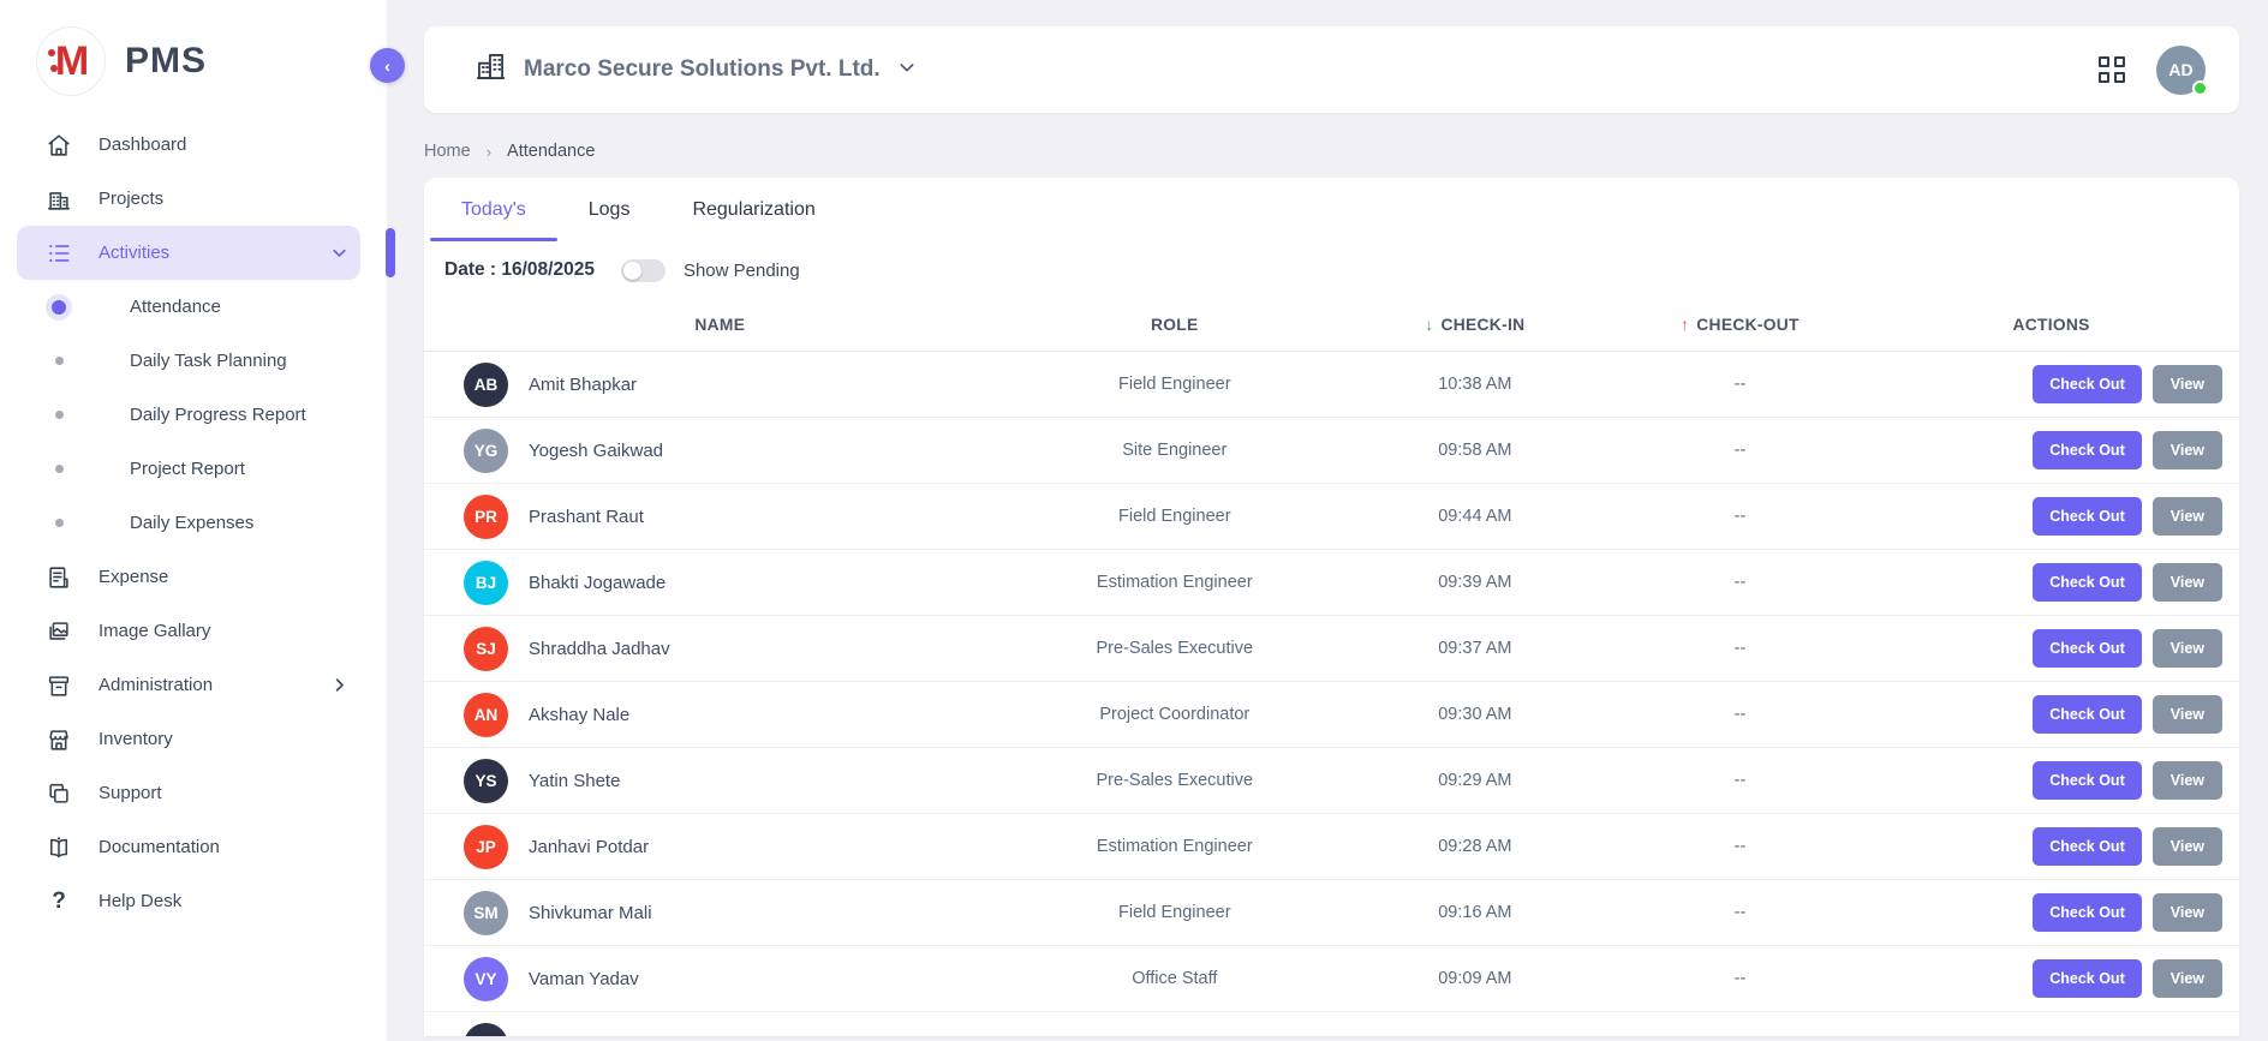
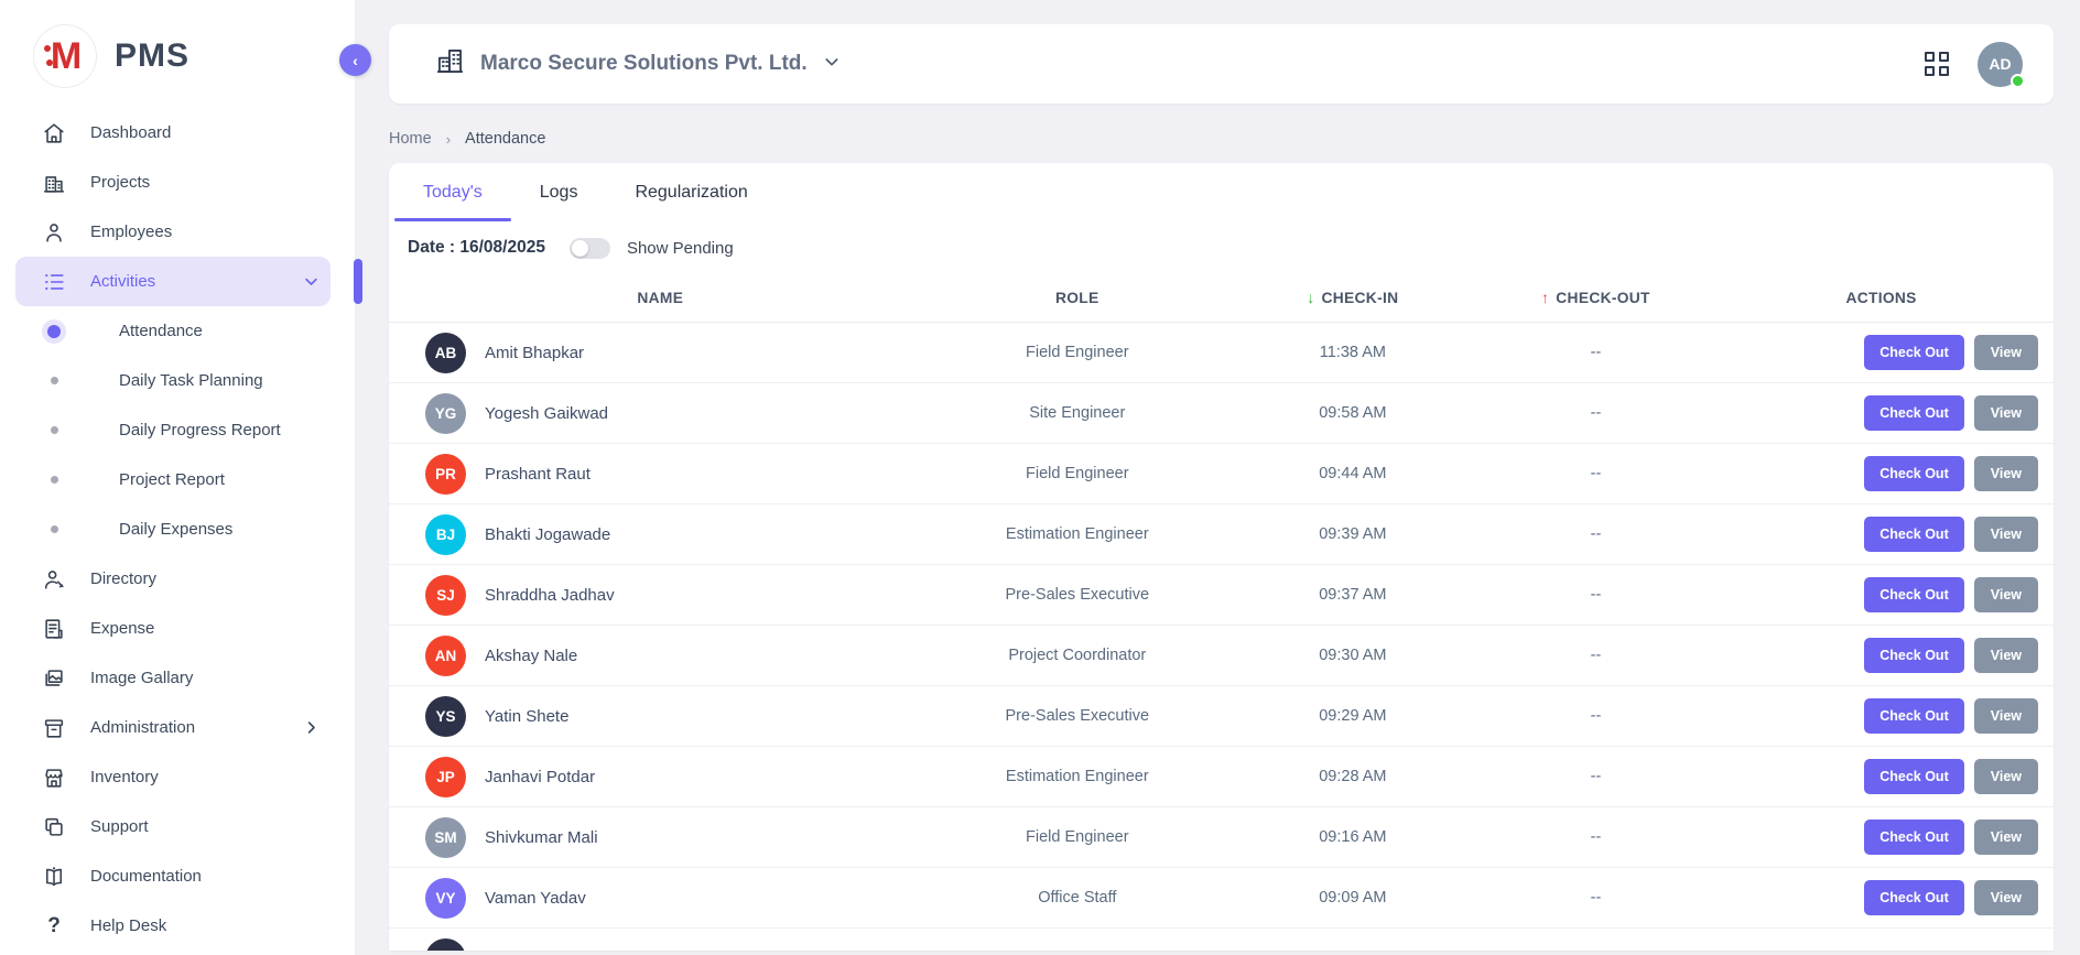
  M
  PMS
  Dashboard
  Projects
+ Employees
  Activities
  Attendance
  Daily Task Planning
  Daily Progress Report
  Project Report
  Daily Expenses
+ Directory
  Expense
  Image Gallary
  Administration
  Inventory
  Support
  Documentation
  ?
  Help Desk
  ‹
  Marco Secure Solutions Pvt. Ltd.
  AD
  Home
  ›
  Attendance
  Today's
  Logs
  Regularization
  Date : 16/08/2025
  Show Pending
  NAME
  ROLE
  ↓ CHECK-IN
  ↑ CHECK-OUT
  ACTIONS
  AB
  Amit Bhapkar
  Field Engineer
- 10:38 AM
+ 11:38 AM
  --
  Check Out
  View
  YG
  Yogesh Gaikwad
  Site Engineer
  09:58 AM
  --
  Check Out
  View
  PR
  Prashant Raut
  Field Engineer
  09:44 AM
  --
  Check Out
  View
  BJ
  Bhakti Jogawade
  Estimation Engineer
  09:39 AM
  --
  Check Out
  View
  SJ
  Shraddha Jadhav
  Pre-Sales Executive
  09:37 AM
  --
  Check Out
  View
  AN
  Akshay Nale
  Project Coordinator
  09:30 AM
  --
  Check Out
  View
  YS
  Yatin Shete
  Pre-Sales Executive
  09:29 AM
  --
  Check Out
  View
  JP
  Janhavi Potdar
  Estimation Engineer
  09:28 AM
  --
  Check Out
  View
  SM
  Shivkumar Mali
  Field Engineer
  09:16 AM
  --
  Check Out
  View
  VY
  Vaman Yadav
  Office Staff
  09:09 AM
  --
  Check Out
  View
